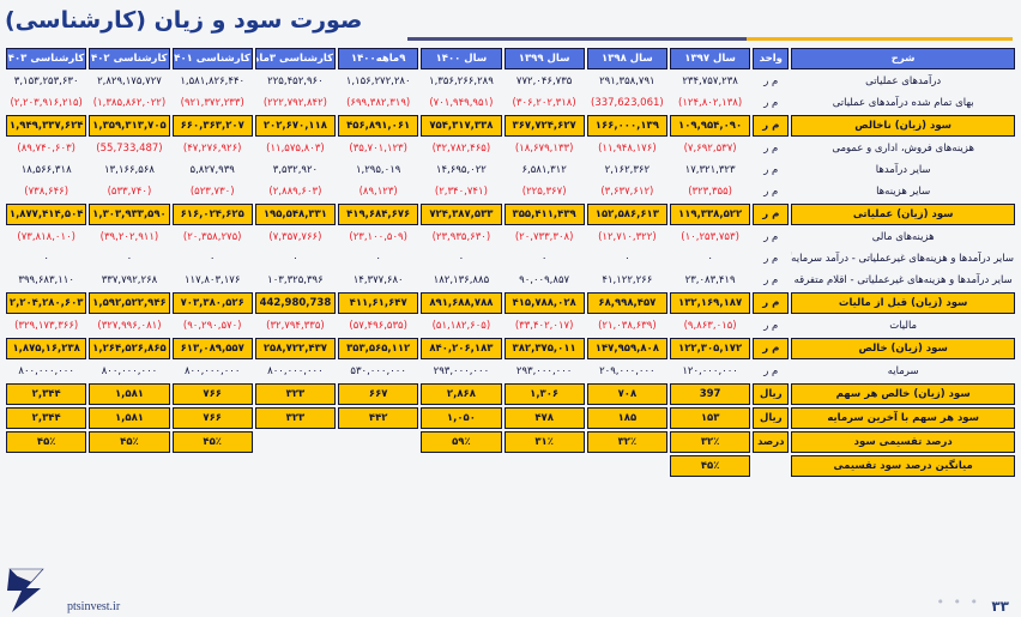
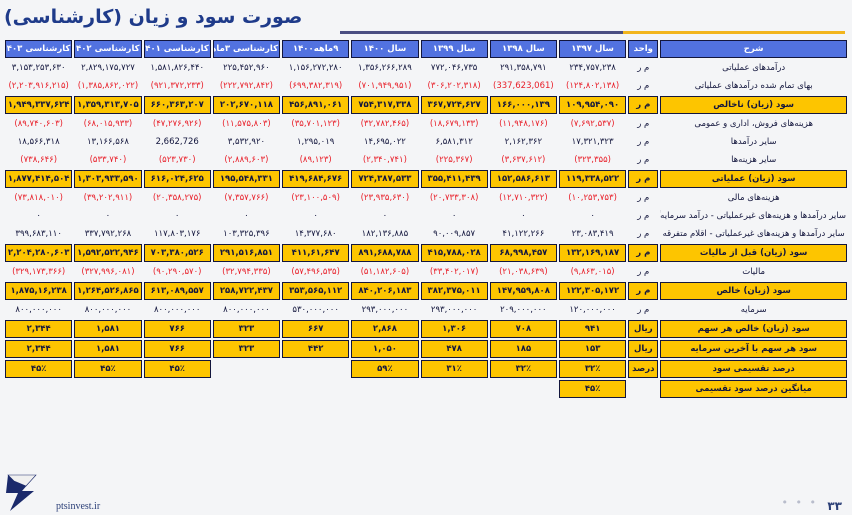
  صورت سود و زیان (کارشناسی)
  شرح	واحد	سال ۱۳۹۷	سال ۱۳۹۸	سال ۱۳۹۹	سال ۱۴۰۰	۹ماهه۱۴۰۰	کارشناسی ۳ماه	کارشناسی ۱۴۰۱	کارشناسی ۱۴۰۲	کارشناسی ۱۴۰۳
  درآمدهای عملیاتی	م ر	۲۳۴,۷۵۷,۲۳۸	۲۹۱,۳۵۸,۷۹۱	۷۷۲,۰۴۶,۷۳۵	۱,۳۵۶,۲۶۶,۲۸۹	۱,۱۵۶,۲۷۲,۲۸۰	۲۲۵,۴۵۲,۹۶۰	۱,۵۸۱,۸۲۶,۴۴۰	۲,۸۲۹,۱۷۵,۷۲۷	۳,۱۵۳,۲۵۳,۶۳۰
  بهای تمام شده درآمدهای عملیاتی	م ر	(۱۲۴,۸۰۲,۱۳۸)	(337,623,061)	(۳۰۶,۲۰۲,۳۱۸)	(۷۰۱,۹۴۹,۹۵۱)	(۶۹۹,۳۸۲,۳۱۹)	(۲۲۲,۷۹۲,۸۴۲)	(۹۲۱,۳۷۲,۲۳۳)	(۱,۳۸۵,۸۶۲,۰۲۲)	(۲,۲۰۳,۹۱۶,۲۱۵)
  سود (زیان) ناخالص	م ر	۱۰۹,۹۵۴,۰۹۰	۱۶۶,۰۰۰,۱۳۹	۳۶۷,۷۲۴,۶۲۷	۷۵۴,۳۱۷,۳۳۸	۴۵۶,۸۹۱,۰۶۱	۲۰۲,۶۷۰,۱۱۸	۶۶۰,۳۶۳,۲۰۷	۱,۳۵۹,۳۱۳,۷۰۵	۱,۹۴۹,۳۳۷,۶۲۴
- هزینه‌های فروش، اداری و عمومی	م ر	(۷,۶۹۲,۵۳۷)	(۱۱,۹۴۸,۱۷۶)	(۱۸,۶۷۹,۱۳۳)	(۳۲,۷۸۲,۴۶۵)	(۳۵,۷۰۱,۱۲۳)	(۱۱,۵۷۵,۸۰۳)	(۴۷,۲۷۶,۹۲۶)	(55,733,487)	(۸۹,۷۴۰,۶۰۳)
+ هزینه‌های فروش، اداری و عمومی	م ر	(۷,۶۹۲,۵۳۷)	(۱۱,۹۴۸,۱۷۶)	(۱۸,۶۷۹,۱۳۳)	(۳۲,۷۸۲,۴۶۵)	(۳۵,۷۰۱,۱۲۳)	(۱۱,۵۷۵,۸۰۳)	(۴۷,۲۷۶,۹۲۶)	(۶۸,۰۱۵,۹۳۳)	(۸۹,۷۴۰,۶۰۳)
- سایر درآمدها	م ر	۱۷,۳۲۱,۳۲۳	۲,۱۶۲,۳۶۲	۶,۵۸۱,۳۱۲	۱۴,۶۹۵,۰۲۲	۱,۲۹۵,۰۱۹	۳,۵۳۲,۹۲۰	۵,۸۲۷,۹۳۹	۱۳,۱۶۶,۵۶۸	۱۸,۵۶۶,۳۱۸
+ سایر درآمدها	م ر	۱۷,۳۲۱,۳۲۳	۲,۱۶۲,۳۶۲	۶,۵۸۱,۳۱۲	۱۴,۶۹۵,۰۲۲	۱,۲۹۵,۰۱۹	۳,۵۳۲,۹۲۰	2,662,726	۱۳,۱۶۶,۵۶۸	۱۸,۵۶۶,۳۱۸
  سایر هزینه‌ها	م ر	(۳۲۳,۳۵۵)	(۳,۶۳۷,۶۱۲)	(۲۲۵,۳۶۷)	(۲,۳۴۰,۷۴۱)	(۸۹,۱۲۳)	(۲,۸۸۹,۶۰۳)	(۵۲۳,۷۳۰)	(۵۳۳,۷۴۰)	(۷۳۸,۶۴۶)
  سود (زیان) عملیاتی	م ر	۱۱۹,۳۳۸,۵۲۲	۱۵۲,۵۸۶,۶۱۳	۳۵۵,۴۱۱,۴۳۹	۷۲۴,۳۸۷,۵۳۳	۴۱۹,۶۸۴,۶۷۶	۱۹۵,۵۴۸,۳۳۱	۶۱۶,۰۲۴,۶۲۵	۱,۳۰۳,۹۳۳,۵۹۰	۱,۸۷۷,۴۱۴,۵۰۴
  هزینه‌های مالی	م ر	(۱۰,۲۵۳,۷۵۳)	(۱۲,۷۱۰,۳۲۲)	(۲۰,۷۳۳,۳۰۸)	(۲۳,۹۳۵,۶۳۰)	(۲۳,۱۰۰,۵۰۹)	(۷,۳۵۷,۷۶۶)	(۲۰,۳۵۸,۲۷۵)	(۳۹,۲۰۲,۹۱۱)	(۷۳,۸۱۸,۰۱۰)
  سایر درآمدها و هزینه‌های غیرعملیاتی - درآمد سرمایه‌	م ر	۰	۰	۰	۰	۰	۰	۰	۰	۰
  سایر درآمدها و هزینه‌های غیرعملیاتی - اقلام متفرقه	م ر	۲۳,۰۸۳,۴۱۹	۴۱,۱۲۲,۲۶۶	۹۰,۰۰۹,۸۵۷	۱۸۲,۱۳۶,۸۸۵	۱۴,۳۷۷,۶۸۰	۱۰۳,۳۲۵,۳۹۶	۱۱۷,۸۰۳,۱۷۶	۳۳۷,۷۹۲,۲۶۸	۳۹۹,۶۸۳,۱۱۰
- سود (زیان) قبل از مالیات	م ر	۱۳۲,۱۶۹,۱۸۷	۶۸,۹۹۸,۴۵۷	۴۱۵,۷۸۸,۰۲۸	۸۹۱,۶۸۸,۷۸۸	۴۱۱,۶۱,۶۴۷	442,980,738	۷۰۳,۳۸۰,۵۲۶	۱,۵۹۲,۵۲۲,۹۴۶	۲,۲۰۴,۲۸۰,۶۰۳
+ سود (زیان) قبل از مالیات	م ر	۱۳۲,۱۶۹,۱۸۷	۶۸,۹۹۸,۴۵۷	۴۱۵,۷۸۸,۰۲۸	۸۹۱,۶۸۸,۷۸۸	۴۱۱,۶۱,۶۴۷	۲۹۱,۵۱۶,۸۵۱	۷۰۳,۳۸۰,۵۲۶	۱,۵۹۲,۵۲۲,۹۴۶	۲,۲۰۴,۲۸۰,۶۰۳
  مالیات	م ر	(۹,۸۶۳,۰۱۵)	(۲۱,۰۳۸,۶۳۹)	(۳۳,۴۰۲,۰۱۷)	(۵۱,۱۸۲,۶۰۵)	(۵۷,۴۹۶,۵۳۵)	(۳۲,۷۹۴,۳۳۵)	(۹۰,۲۹۰,۵۷۰)	(۳۲۷,۹۹۶,۰۸۱)	(۳۲۹,۱۷۳,۳۶۶)
  سود (زیان) خالص	م ر	۱۲۲,۳۰۵,۱۷۲	۱۴۷,۹۵۹,۸۰۸	۳۸۲,۳۷۵,۰۱۱	۸۴۰,۲۰۶,۱۸۳	۳۵۳,۵۶۵,۱۱۲	۲۵۸,۷۲۲,۴۳۷	۶۱۳,۰۸۹,۵۵۷	۱,۲۶۴,۵۲۶,۸۶۵	۱,۸۷۵,۱۶,۲۳۸
  سرمایه	م ر	۱۲۰,۰۰۰,۰۰۰	۲۰۹,۰۰۰,۰۰۰	۲۹۳,۰۰۰,۰۰۰	۲۹۳,۰۰۰,۰۰۰	۵۳۰,۰۰۰,۰۰۰	۸۰۰,۰۰۰,۰۰۰	۸۰۰,۰۰۰,۰۰۰	۸۰۰,۰۰۰,۰۰۰	۸۰۰,۰۰۰,۰۰۰
- سود (زیان) خالص هر سهم	ریال	397	۷۰۸	۱,۳۰۶	۲,۸۶۸	۶۶۷	۳۲۳	۷۶۶	۱,۵۸۱	۲,۳۴۴
+ سود (زیان) خالص هر سهم	ریال	۹۴۱	۷۰۸	۱,۳۰۶	۲,۸۶۸	۶۶۷	۳۲۳	۷۶۶	۱,۵۸۱	۲,۳۴۴
  سود هر سهم با آخرین سرمایه	ریال	۱۵۳	۱۸۵	۴۷۸	۱,۰۵۰	۴۴۲	۳۲۳	۷۶۶	۱,۵۸۱	۲,۳۴۴
  درصد تقسیمی سود	درصد	۳۲٪	۳۲٪	۳۱٪	۵۹٪			۴۵٪	۴۵٪	۴۵٪
  میانگین درصد سود تقسیمی		۴۵٪
  ptsinvest.ir
  • • •
  ۳۳
